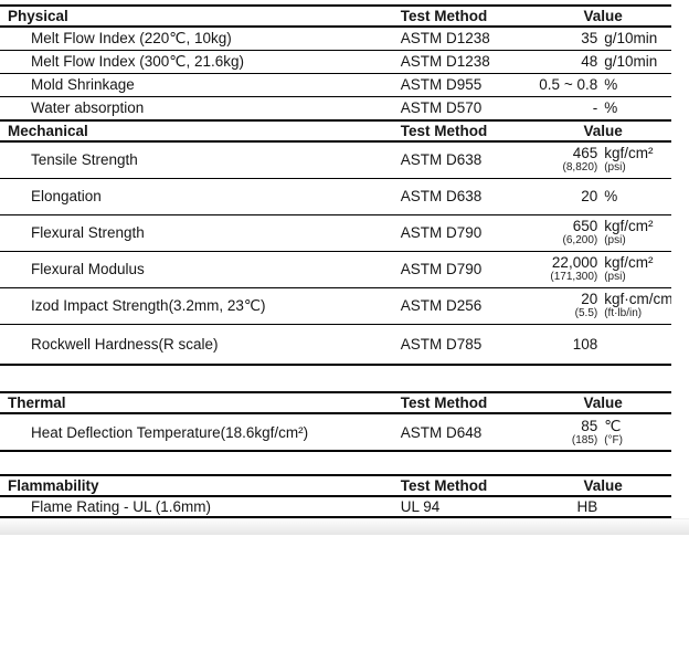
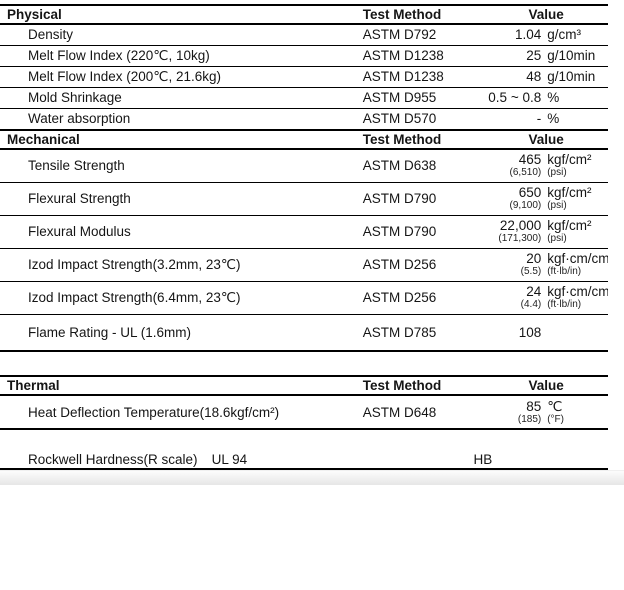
  Physical	Test Method	Value
+ Density	ASTM D792	1.04 g/cm³
- Melt Flow Index (220℃, 10kg)	ASTM D1238	35 g/10min
+ Melt Flow Index (220℃, 10kg)	ASTM D1238	25 g/10min
- Melt Flow Index (300℃, 21.6kg)	ASTM D1238	48 g/10min
+ Melt Flow Index (200℃, 21.6kg)	ASTM D1238	48 g/10min
  Mold Shrinkage	ASTM D955	0.5 ~ 0.8 %
  Water absorption	ASTM D570	- %
  Mechanical	Test Method	Value
- Tensile Strength	ASTM D638	465 kgf/cm²(8,820) (psi)
+ Tensile Strength	ASTM D638	465 kgf/cm²(6,510) (psi)
- Elongation	ASTM D638	20 %
- Flexural Strength	ASTM D790	650 kgf/cm²(6,200) (psi)
+ Flexural Strength	ASTM D790	650 kgf/cm²(9,100) (psi)
  Flexural Modulus	ASTM D790	22,000 kgf/cm²(171,300) (psi)
  Izod Impact Strength(3.2mm, 23℃)	ASTM D256	20 kgf·cm/cm(5.5) (ft·lb/in)
+ Izod Impact Strength(6.4mm, 23℃)	ASTM D256	24 kgf·cm/cm(4.4) (ft·lb/in)
- Rockwell Hardness(R scale)	ASTM D785	108
+ Flame Rating - UL (1.6mm)	ASTM D785	108
  Thermal	Test Method	Value
  Heat Deflection Temperature(18.6kgf/cm²)	ASTM D648	85 ℃(185) (°F)
- Flammability	Test Method	Value
- Flame Rating - UL (1.6mm)	UL 94	HB
+ Rockwell Hardness(R scale)	UL 94	HB
